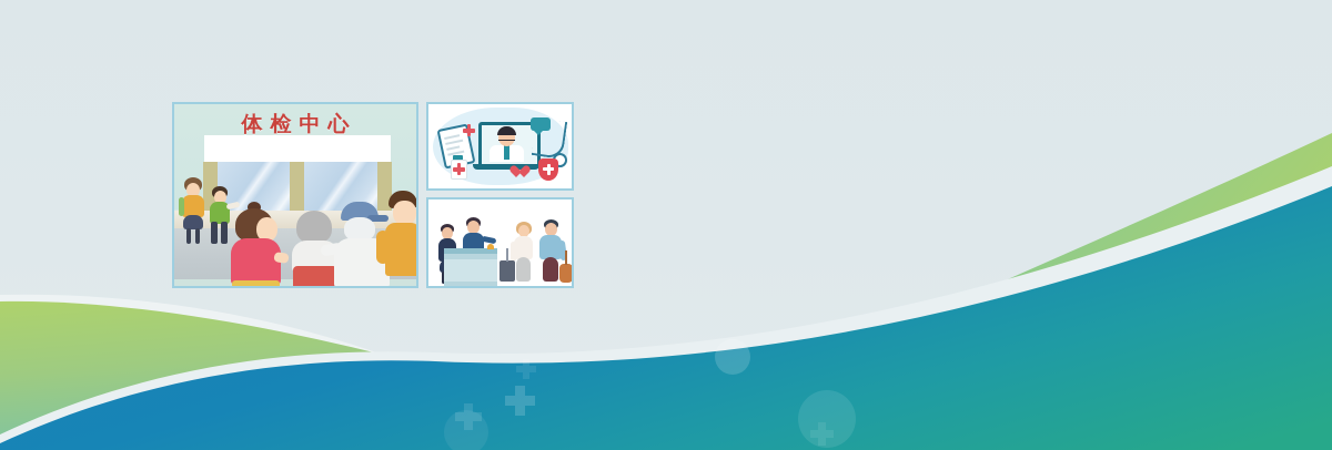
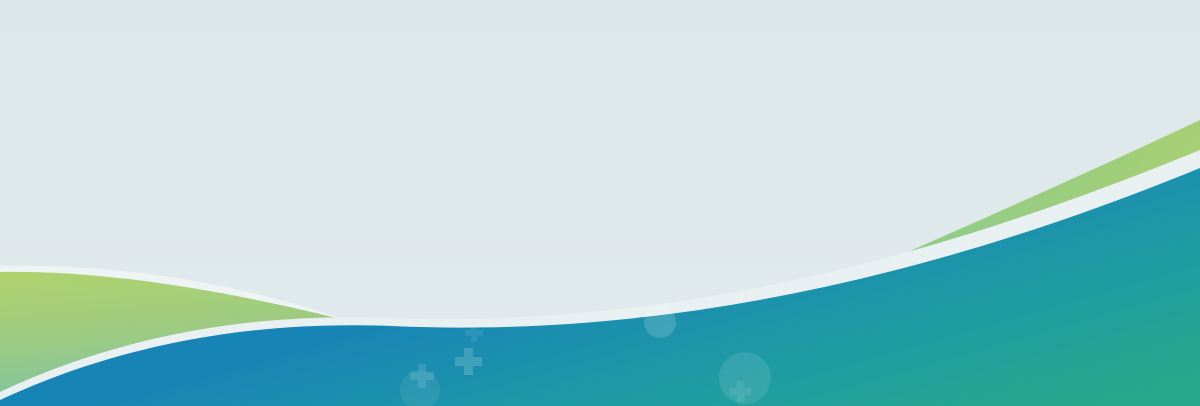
- 体检中心
